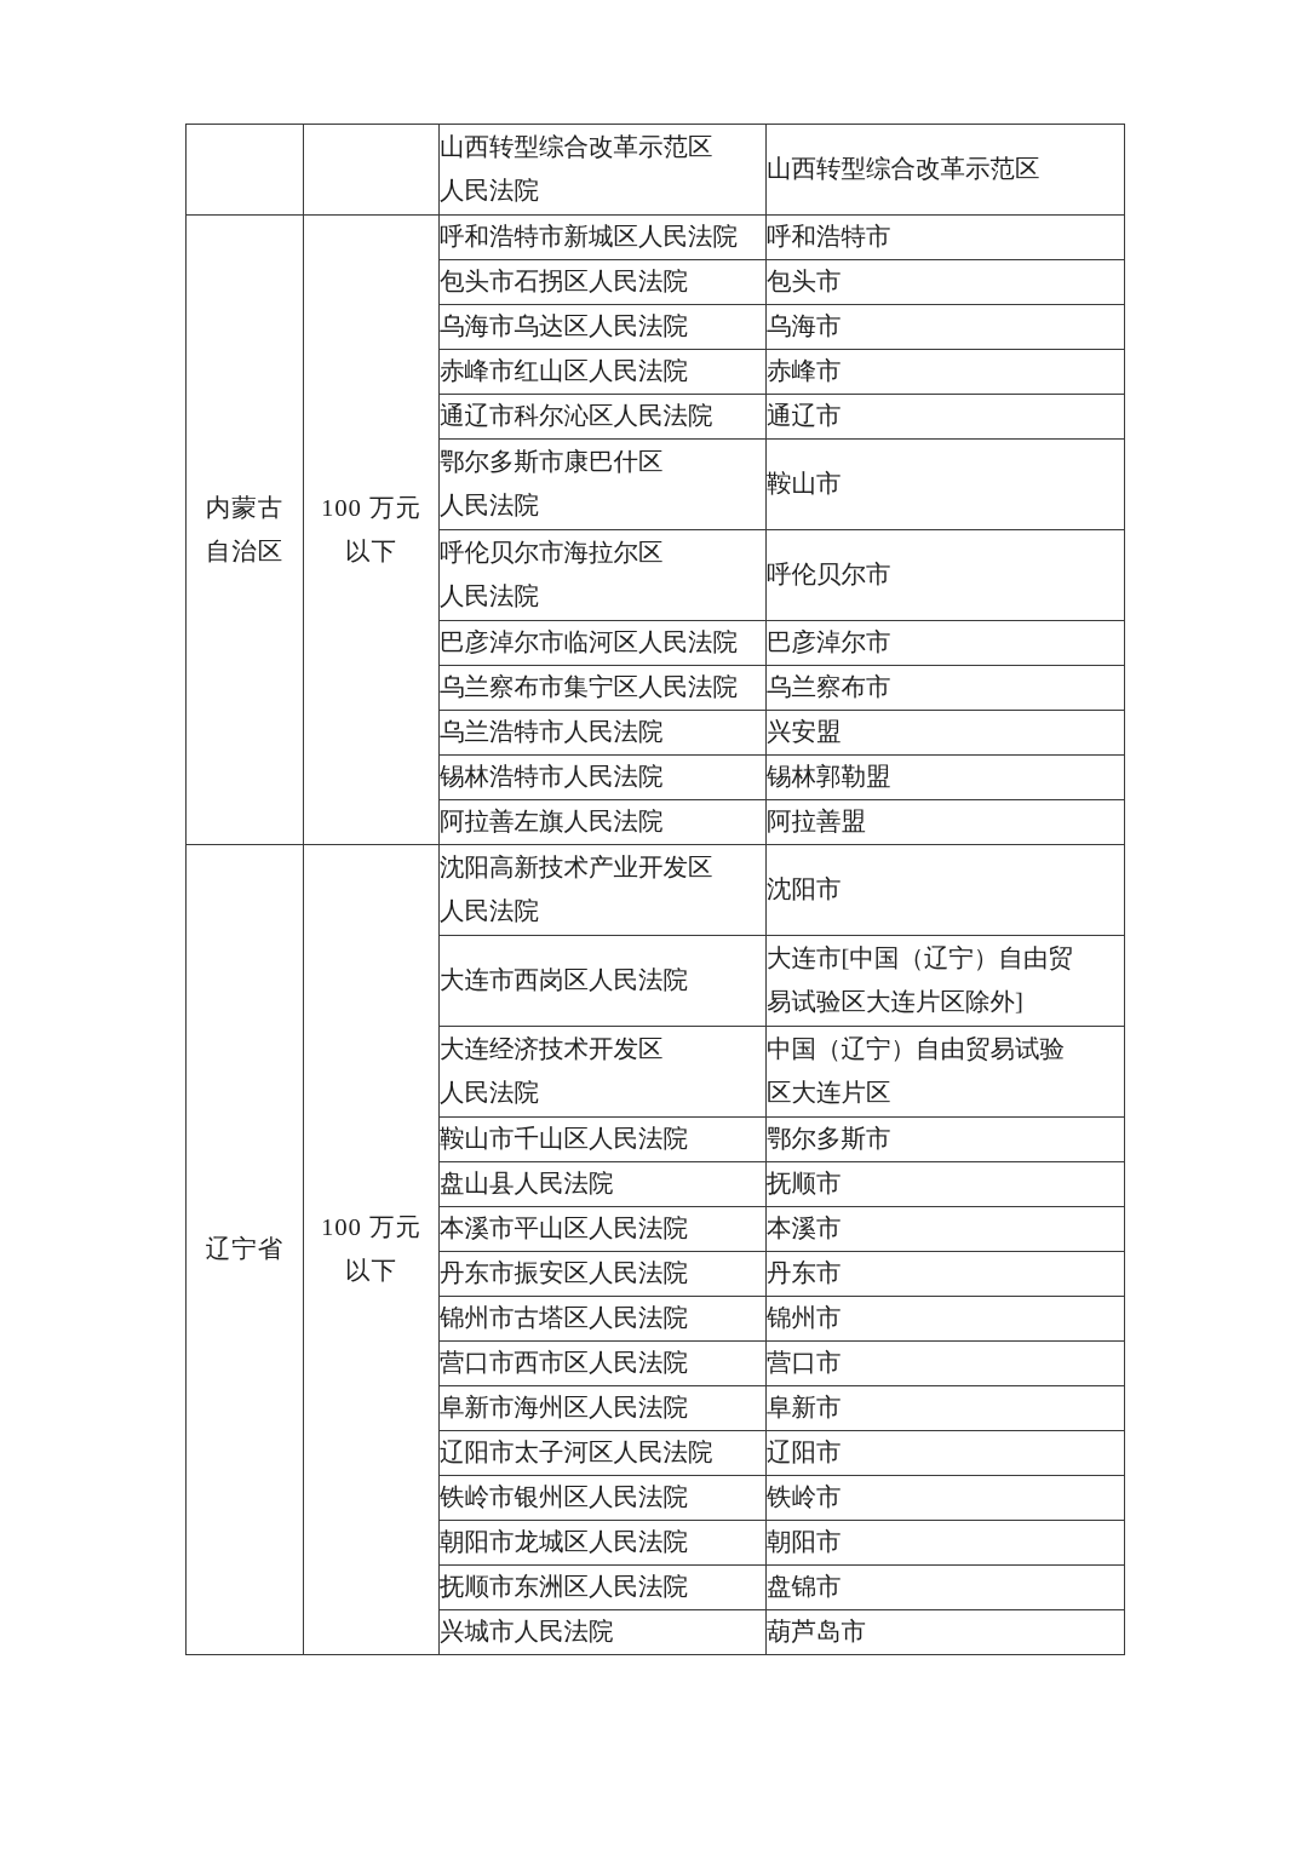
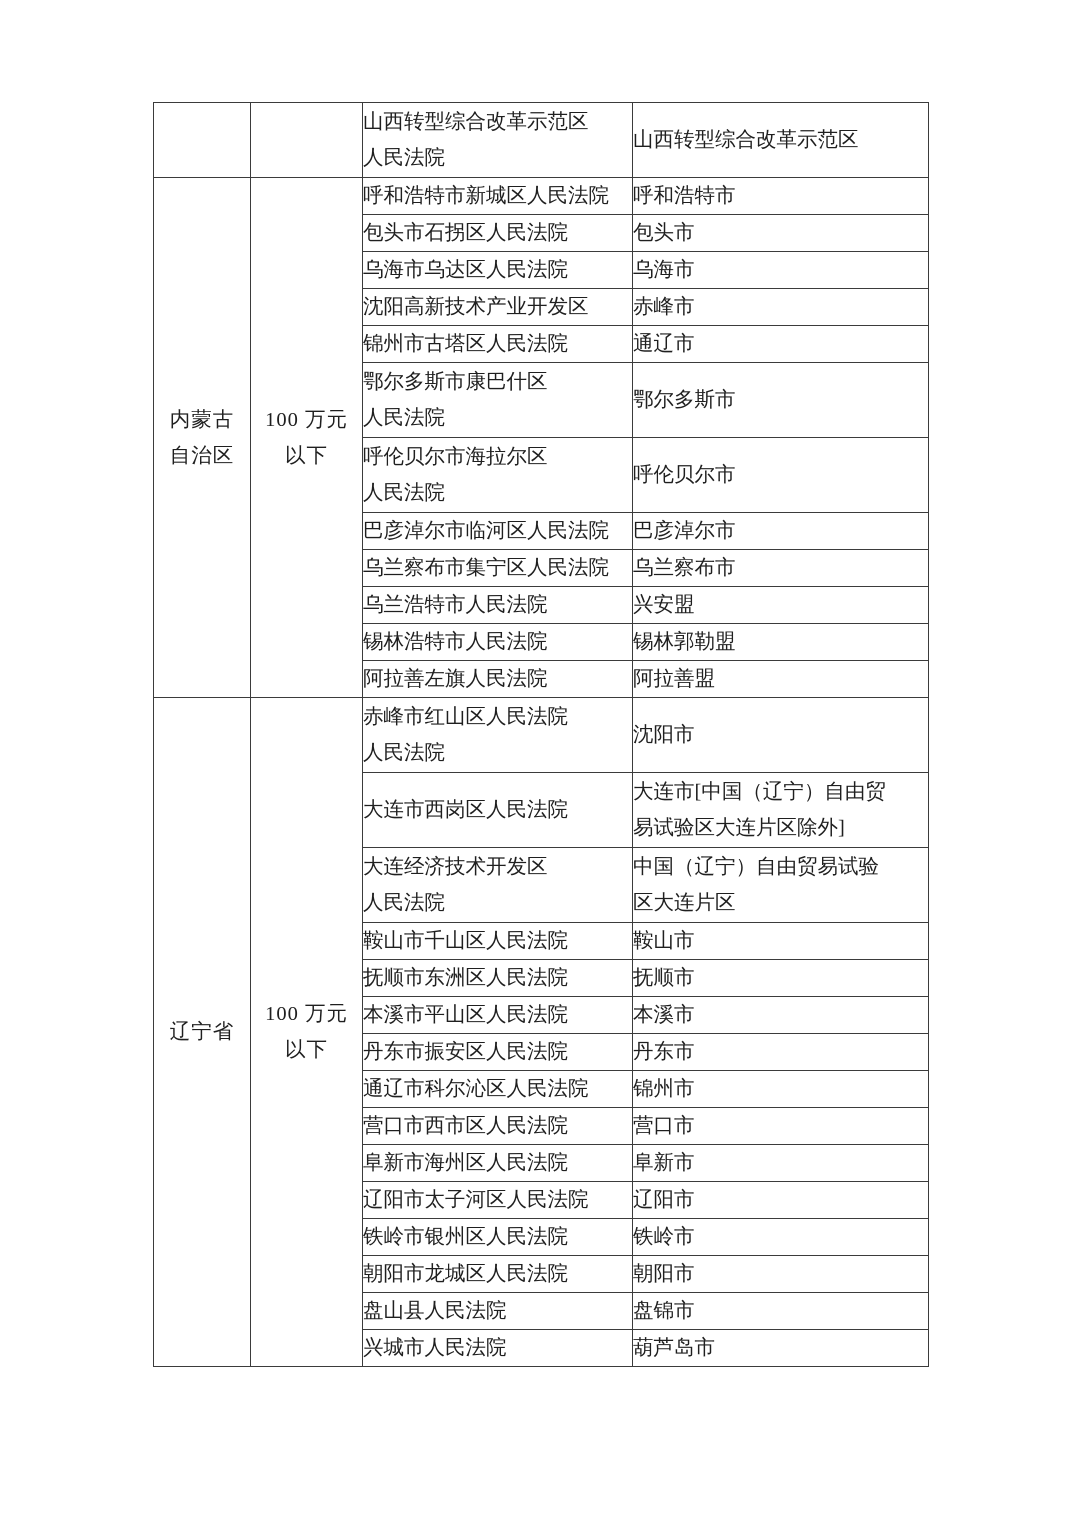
  		山西转型综合改革示范区人民法院	山西转型综合改革示范区
  内蒙古自治区	100 万元以下	呼和浩特市新城区人民法院	呼和浩特市
  包头市石拐区人民法院	包头市
  乌海市乌达区人民法院	乌海市
- 赤峰市红山区人民法院	赤峰市
+ 沈阳高新技术产业开发区	赤峰市
- 通辽市科尔沁区人民法院	通辽市
+ 锦州市古塔区人民法院	通辽市
- 鄂尔多斯市康巴什区人民法院	鞍山市
+ 鄂尔多斯市康巴什区人民法院	鄂尔多斯市
  呼伦贝尔市海拉尔区人民法院	呼伦贝尔市
  巴彦淖尔市临河区人民法院	巴彦淖尔市
  乌兰察布市集宁区人民法院	乌兰察布市
  乌兰浩特市人民法院	兴安盟
  锡林浩特市人民法院	锡林郭勒盟
  阿拉善左旗人民法院	阿拉善盟
- 辽宁省	100 万元以下	沈阳高新技术产业开发区人民法院	沈阳市
+ 辽宁省	100 万元以下	赤峰市红山区人民法院人民法院	沈阳市
  大连市西岗区人民法院	大连市[中国（辽宁）自由贸易试验区大连片区除外]
  大连经济技术开发区人民法院	中国（辽宁）自由贸易试验区大连片区
- 鞍山市千山区人民法院	鄂尔多斯市
+ 鞍山市千山区人民法院	鞍山市
- 盘山县人民法院	抚顺市
+ 抚顺市东洲区人民法院	抚顺市
  本溪市平山区人民法院	本溪市
  丹东市振安区人民法院	丹东市
- 锦州市古塔区人民法院	锦州市
+ 通辽市科尔沁区人民法院	锦州市
  营口市西市区人民法院	营口市
  阜新市海州区人民法院	阜新市
  辽阳市太子河区人民法院	辽阳市
  铁岭市银州区人民法院	铁岭市
  朝阳市龙城区人民法院	朝阳市
- 抚顺市东洲区人民法院	盘锦市
+ 盘山县人民法院	盘锦市
  兴城市人民法院	葫芦岛市
